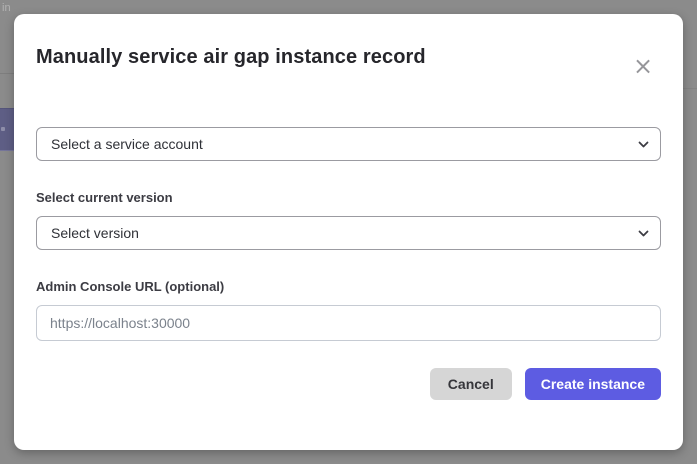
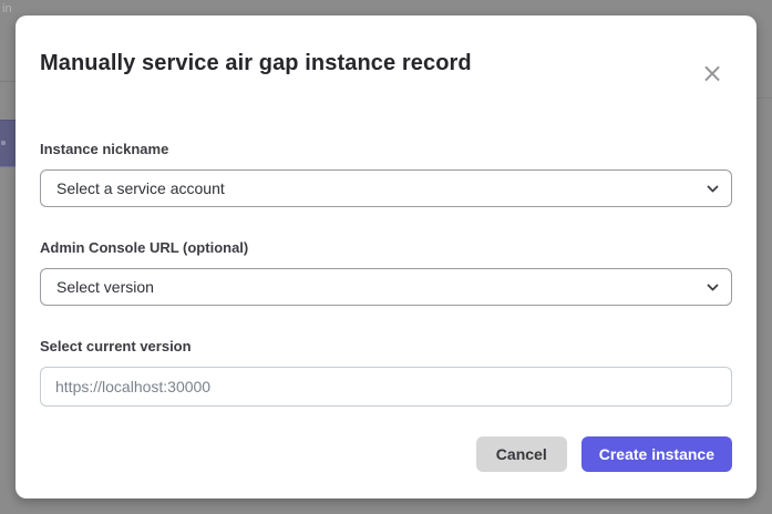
  in
  Manually service air gap instance record
  ×
+ Instance nickname
  Select a service account
- Select current version
+ Admin Console URL (optional)
  Select version
- Admin Console URL (optional)
+ Select current version
  https://localhost:30000
  Cancel
  Create instance
